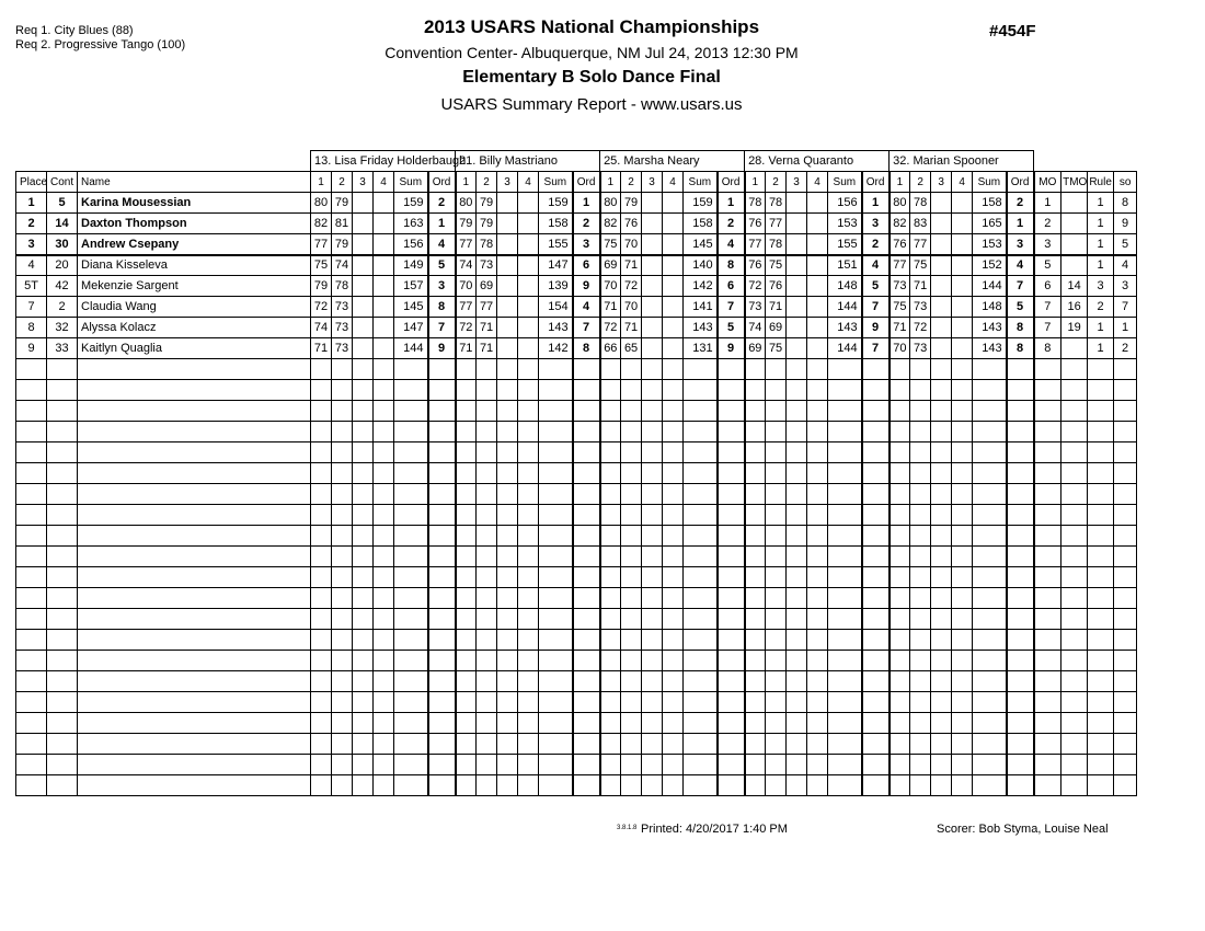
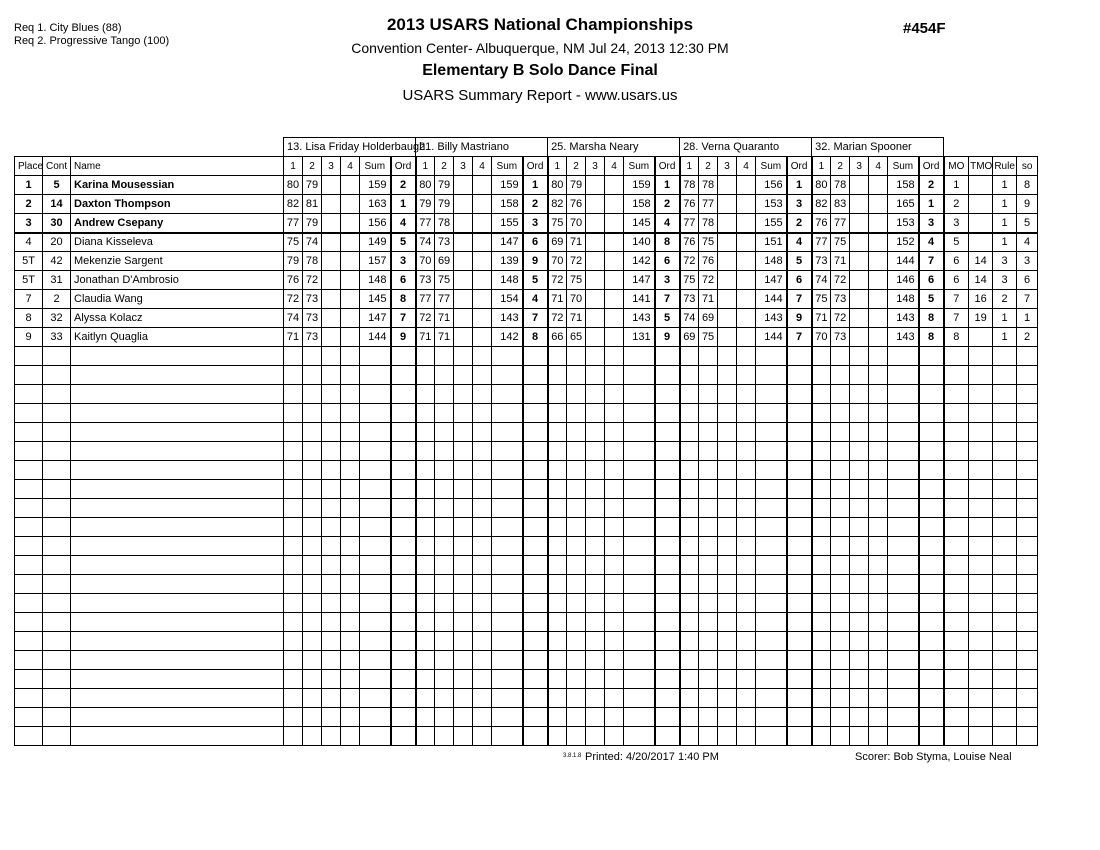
  Req 1. City Blues (88)
  Req 2. Progressive Tango (100)
  2013 USARS National Championships
  Convention Center- Albuquerque, NM Jul 24, 2013 12:30 PM
  Elementary B Solo Dance Final
  USARS Summary Report - www.usars.us
  #454F
  	13. Lisa Friday Holderbaug	21. Billy Mastriano	25. Marsha Neary	28. Verna Quaranto	32. Marian Spooner
  Place	Cont	Name	1	2	3	4	Sum	Ord	1	2	3	4	Sum	Ord	1	2	3	4	Sum	Ord	1	2	3	4	Sum	Ord	1	2	3	4	Sum	Ord	MO	TMO	Rule	so
  1	5	Karina Mousessian	80	79			159	2	80	79			159	1	80	79			159	1	78	78			156	1	80	78			158	2	1		1	8
  2	14	Daxton Thompson	82	81			163	1	79	79			158	2	82	76			158	2	76	77			153	3	82	83			165	1	2		1	9
  3	30	Andrew Csepany	77	79			156	4	77	78			155	3	75	70			145	4	77	78			155	2	76	77			153	3	3		1	5
  4	20	Diana Kisseleva	75	74			149	5	74	73			147	6	69	71			140	8	76	75			151	4	77	75			152	4	5		1	4
  5T	42	Mekenzie Sargent	79	78			157	3	70	69			139	9	70	72			142	6	72	76			148	5	73	71			144	7	6	14	3	3
+ 5T	31	Jonathan D'Ambrosio	76	72			148	6	73	75			148	5	72	75			147	3	75	72			147	6	74	72			146	6	6	14	3	6
  7	2	Claudia Wang	72	73			145	8	77	77			154	4	71	70			141	7	73	71			144	7	75	73			148	5	7	16	2	7
  8	32	Alyssa Kolacz	74	73			147	7	72	71			143	7	72	71			143	5	74	69			143	9	71	72			143	8	7	19	1	1
  9	33	Kaitlyn Quaglia	71	73			144	9	71	71			142	8	66	65			131	9	69	75			144	7	70	73			143	8	8		1	2
  Printed: 4/20/2017 1:40 PM
  Scorer: Bob Styma, Louise Neal
